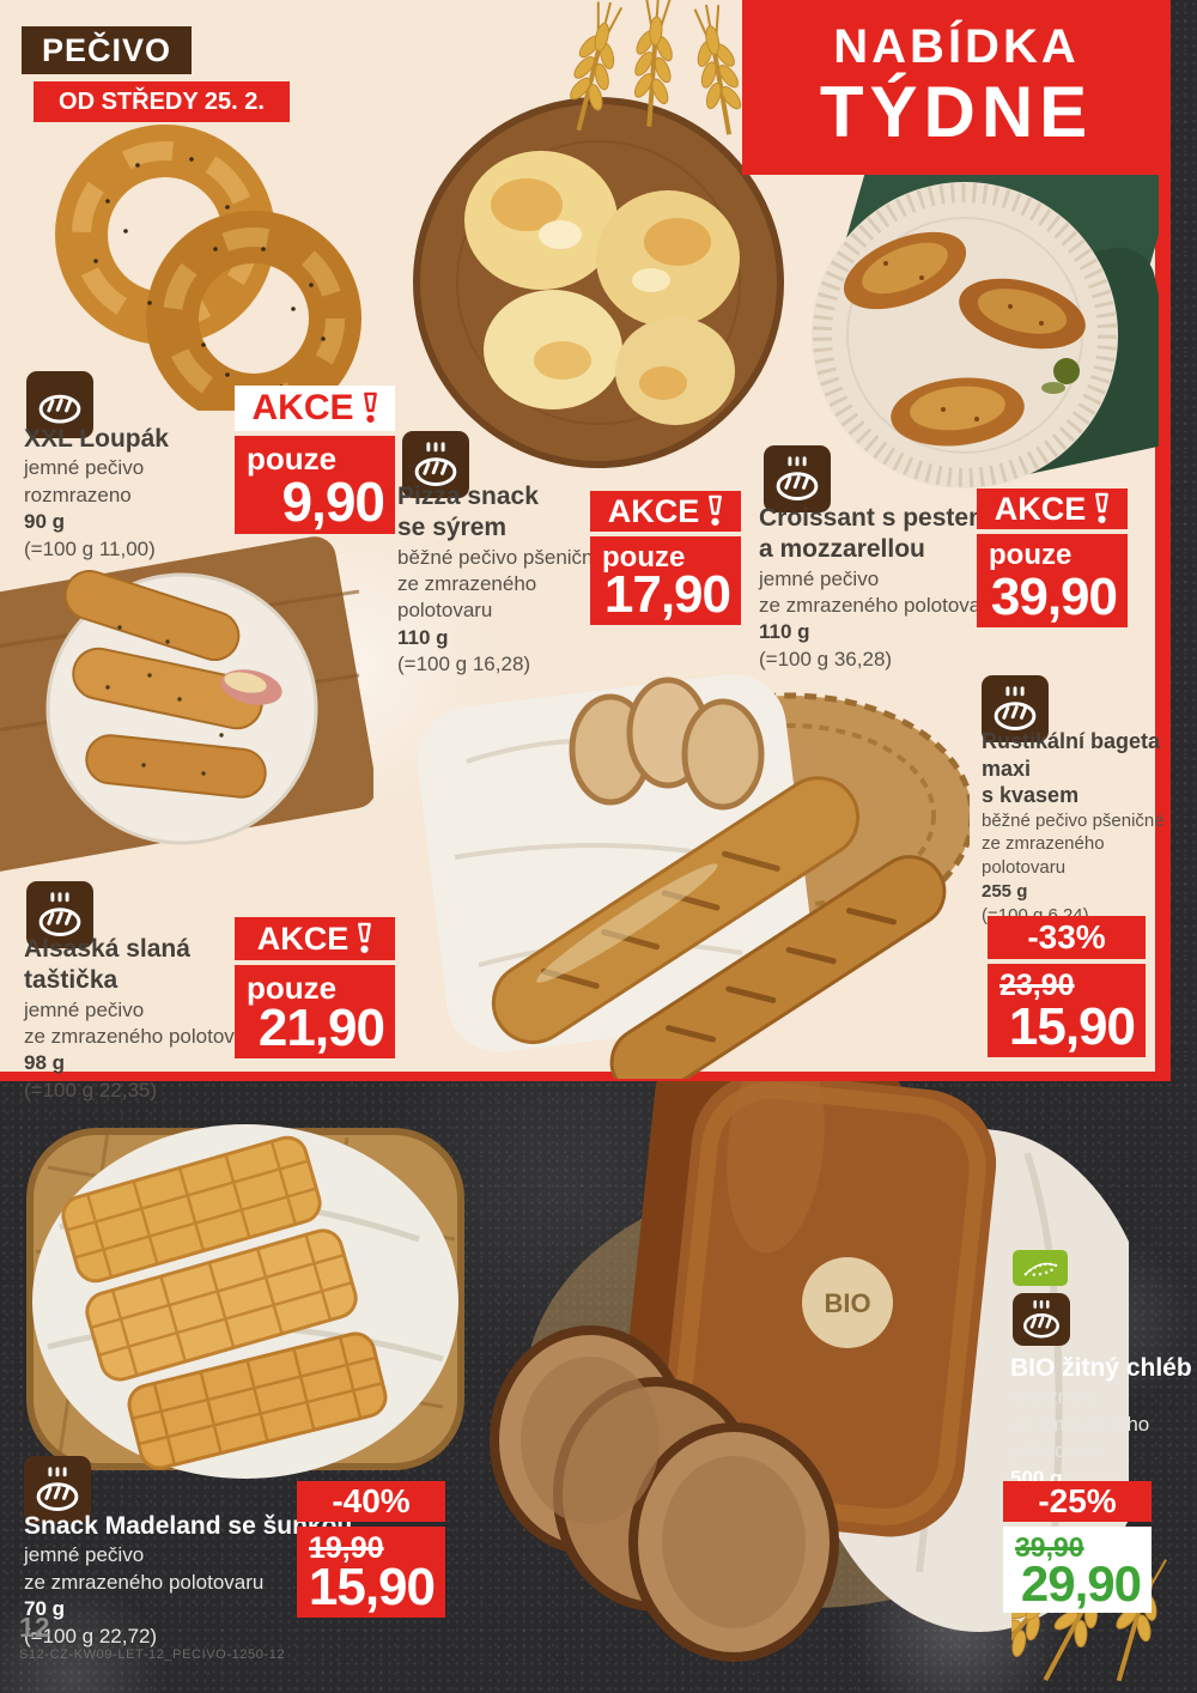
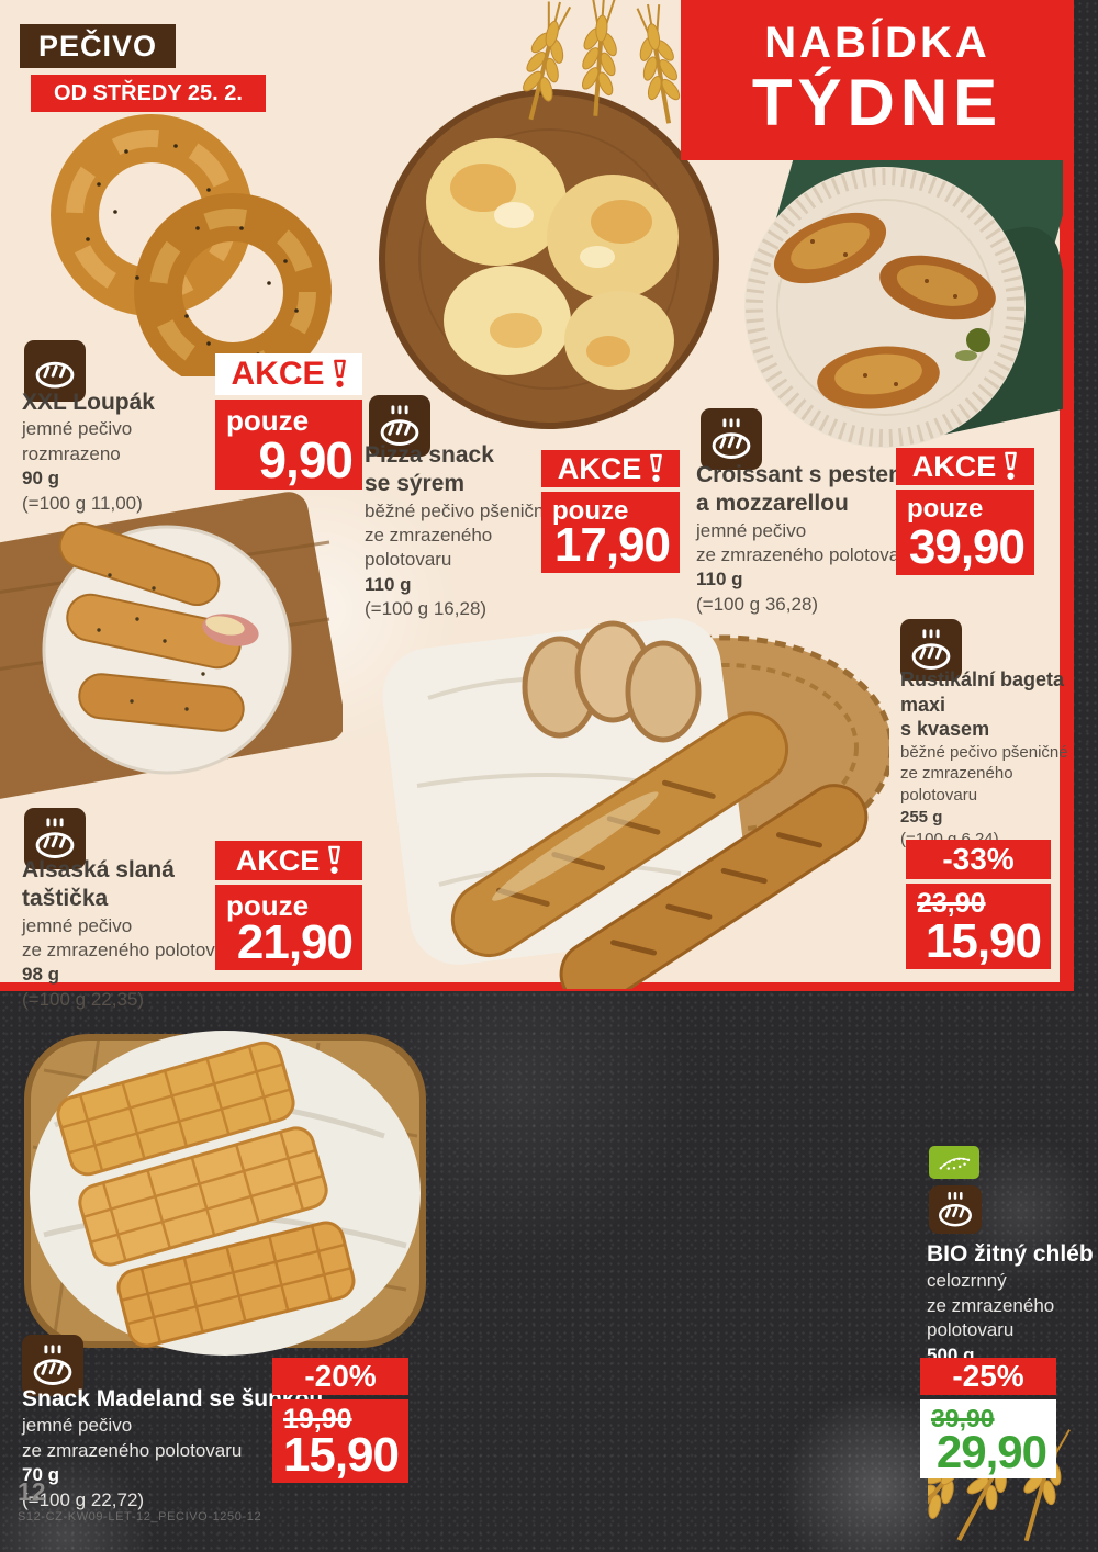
  NABÍDKA
  TÝDNE
  PEČIVO
  OD STŘEDY 25. 2.
- BIO
  XXL Loupák
  jemné pečivo
  rozmrazeno
  90 g
  (=100 g 11,00)
  AKCE
  pouze
  9,90
  Pizza snack
  se sýrem
  běžné pečivo pšeničn
  ze zmrazeného
  polotovaru
  110 g
  (=100 g 16,28)
  AKCE
  pouze
  17,90
  Croissant s peste
  a mozzarellou
  jemné pečivo
  ze zmrazeného polotova
  110 g
  (=100 g 36,28)
  AKCE
  pouze
  39,90
  Alsaská slaná
  taštička
  jemné pečivo
  ze zmrazeného polotov
  98 g
  (=100 g 22,35)
  AKCE
  pouze
  21,90
  Rustikální bageta
  maxi
  s kvasem
  běžné pečivo pšeničné
  ze zmrazeného
  polotovaru
  255 g
  -33%
  23,90
  15,90
  Snack Madeland se šu
  jemné pečivo
  ze zmrazeného polotovaru
  70 g
  (=100 g 22,72)
- -40%
+ -20%
  19,90
  15,90
  BIO žitný chléb
  celozrnný
  ze zmrazeného
  polotovaru
  500 g
  -25%
  39,90
  29,90
  12
  S12-CZ-KW09-LET-12_PECIVO-1250-12
